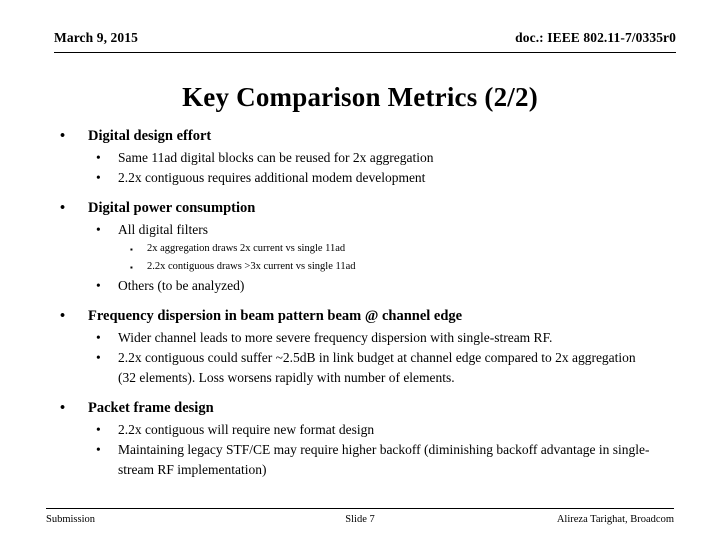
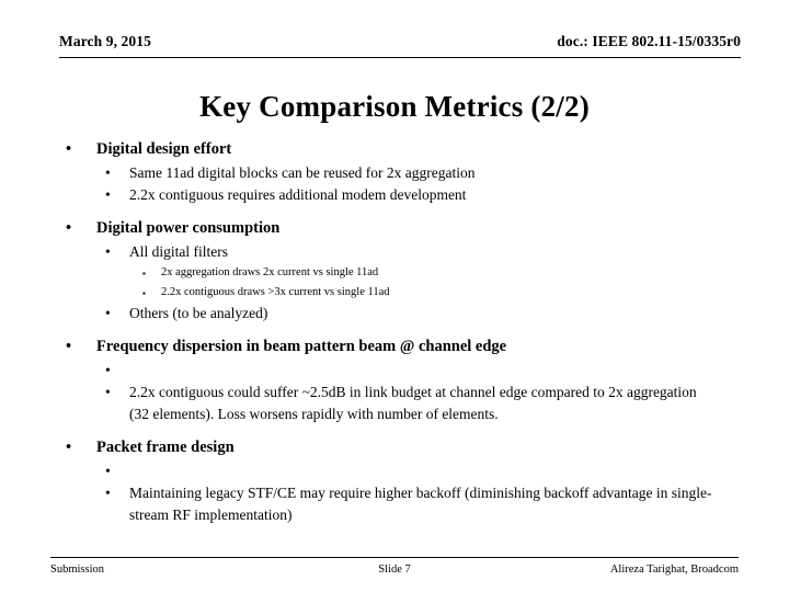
  March 9, 2015
- doc.: IEEE 802.11-7/0335r0
+ doc.: IEEE 802.11-15/0335r0
  Key Comparison Metrics (2/2)
  •
  Digital design effort
  •
  Same 11ad digital blocks can be reused for 2x aggregation
  •
  2.2x contiguous requires additional modem development
  •
  Digital power consumption
  •
  All digital filters
  ▪
  2x aggregation draws 2x current vs single 11ad
  ▪
  2.2x contiguous draws >3x current vs single 11ad
  •
  Others (to be analyzed)
  •
  Frequency dispersion in beam pattern beam @ channel edge
  •
- Wider channel leads to more severe frequency dispersion with single-stream RF.
  •
  2.2x contiguous could suffer ~2.5dB in link budget at channel edge compared to 2x aggregation (32 elements). Loss worsens rapidly with number of elements.
  •
  Packet frame design
  •
- 2.2x contiguous will require new format design
  •
  Maintaining legacy STF/CE may require higher backoff (diminishing backoff advantage in single-stream RF implementation)
  Submission
  Slide 7
  Alireza Tarighat, Broadcom
